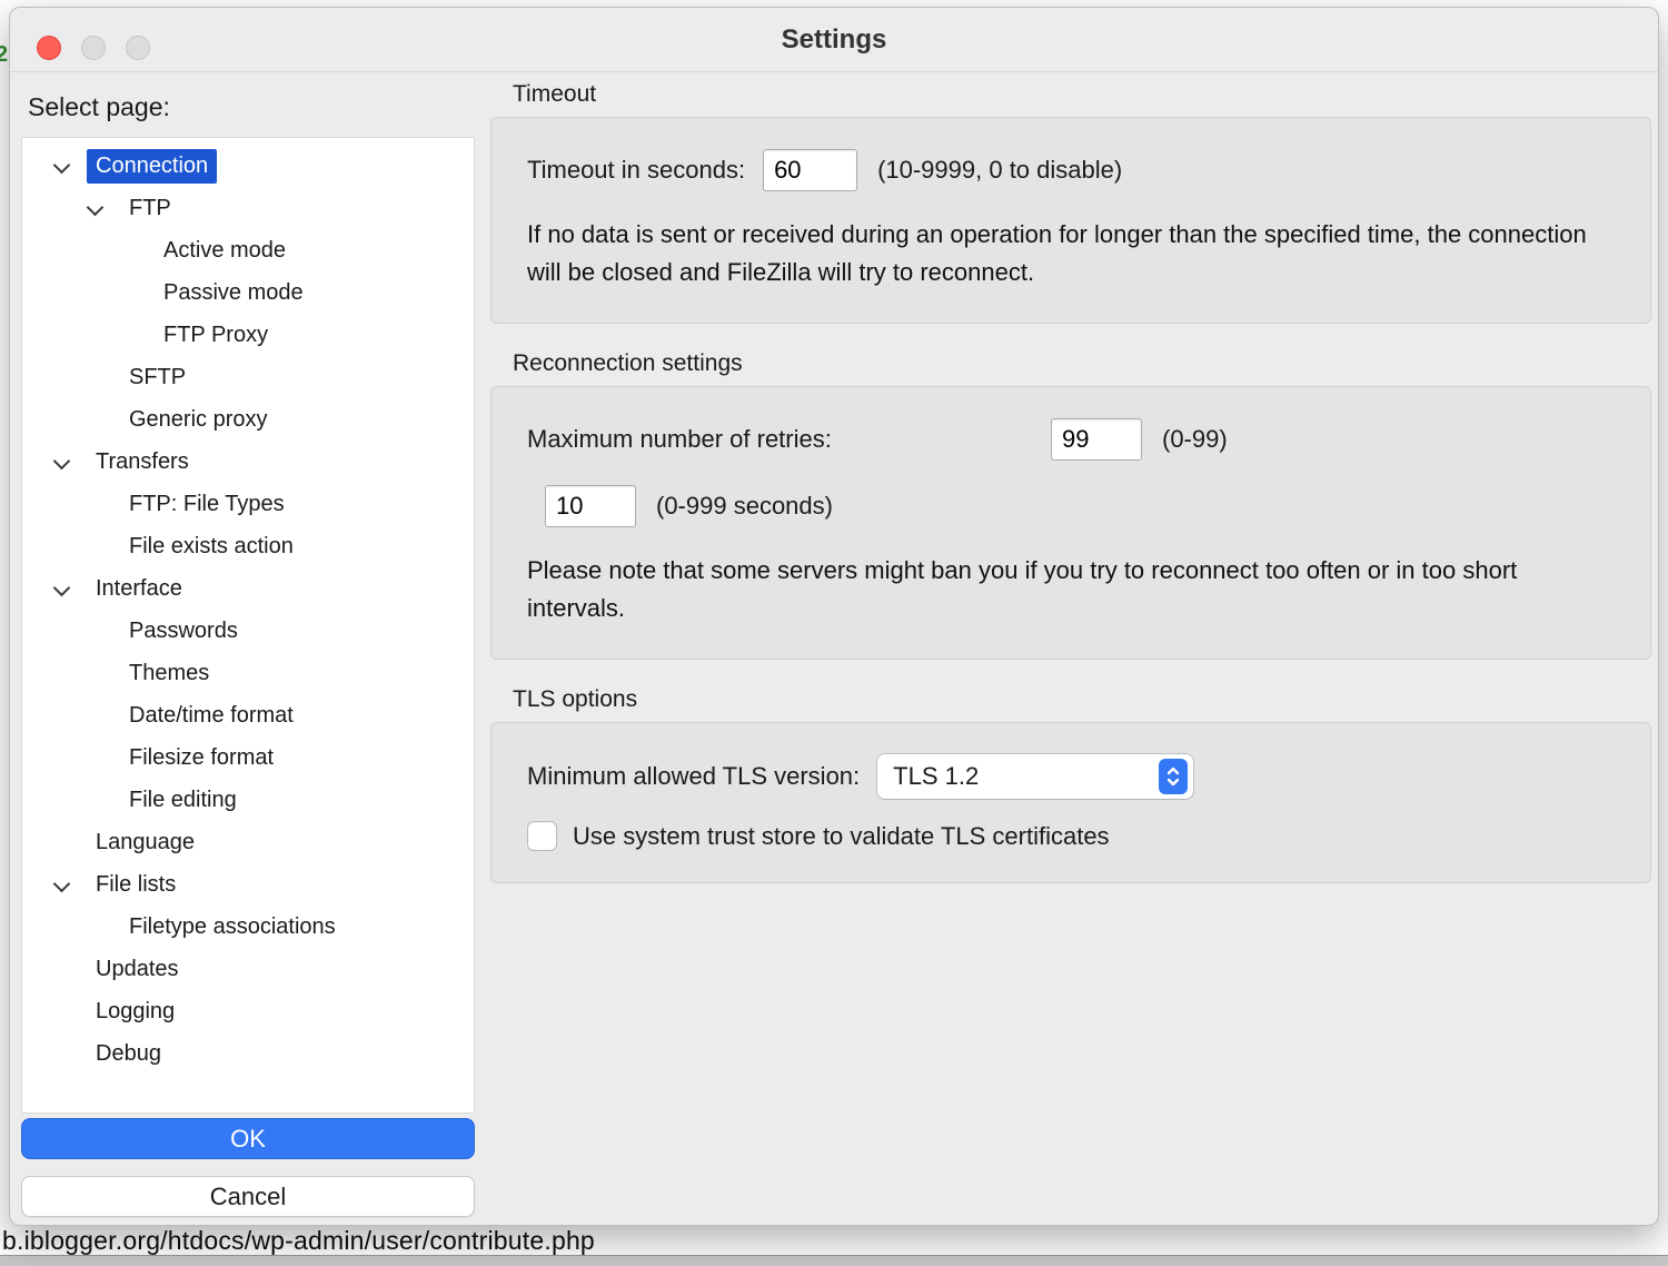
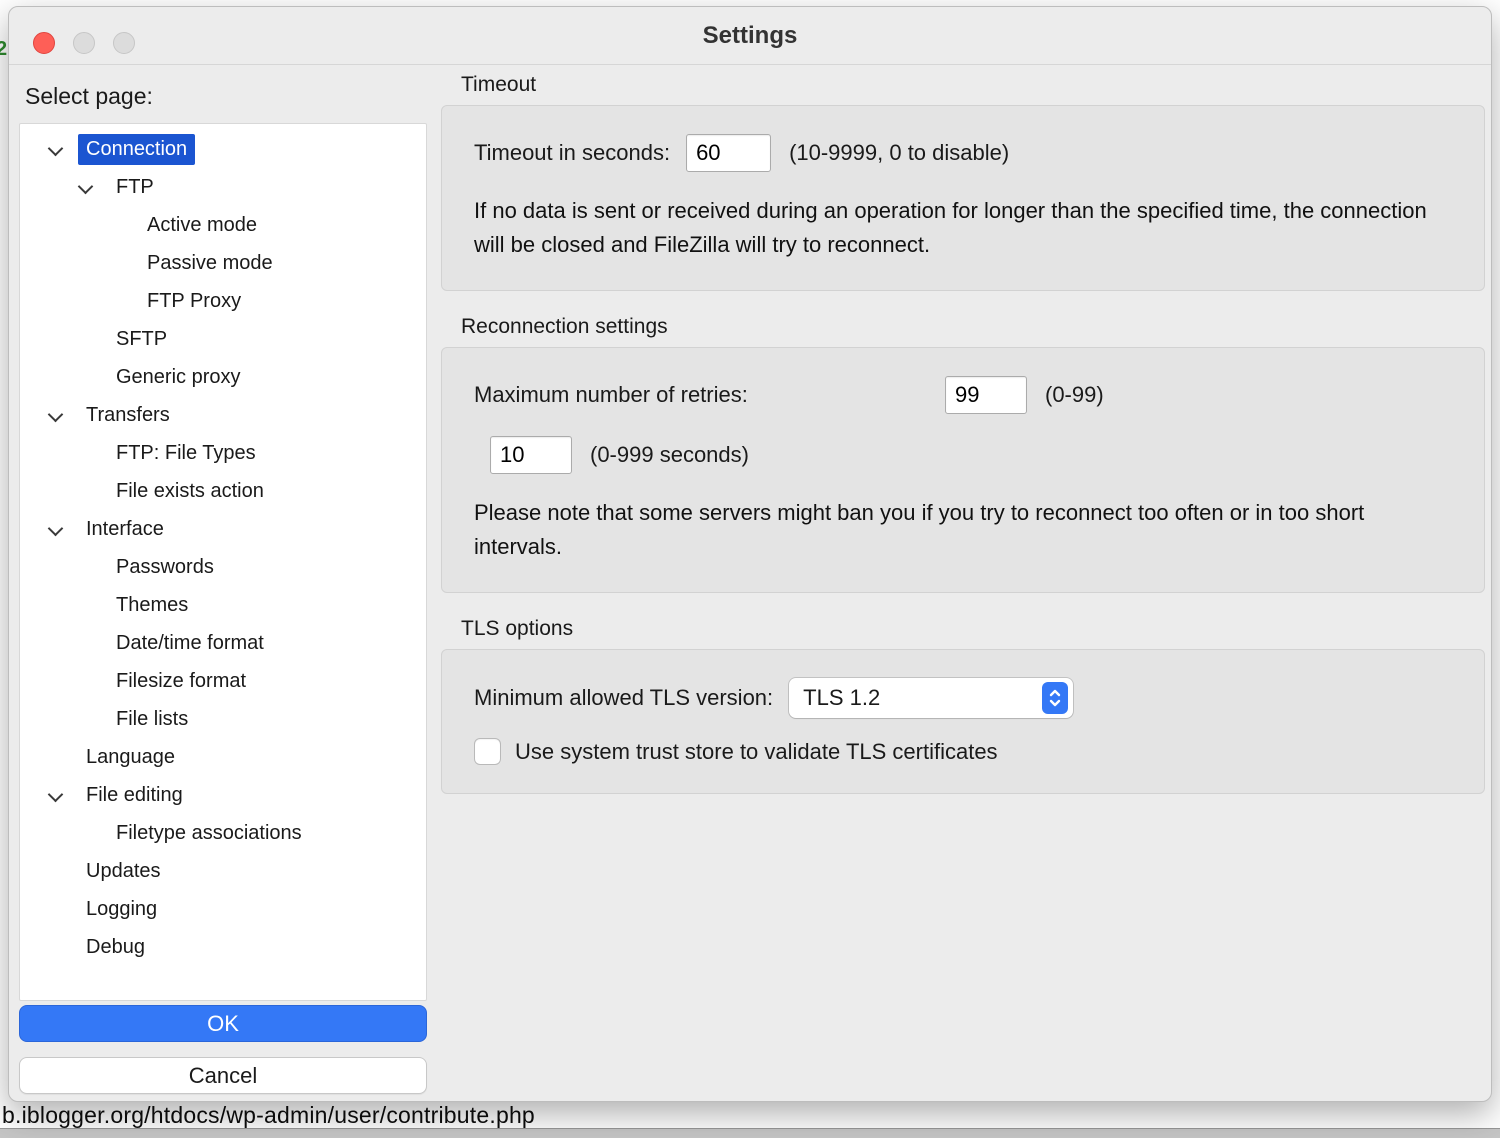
  2
  b.iblogger.org/htdocs/wp-admin/user/contribute.php
  Settings
  Select page:
  Connection
  FTP
  Active mode
  Passive mode
  FTP Proxy
  SFTP
  Generic proxy
  Transfers
  FTP: File Types
  File exists action
  Interface
  Passwords
  Themes
  Date/time format
  Filesize format
- File editing
+ File lists
  Language
- File lists
+ File editing
  Filetype associations
  Updates
  Logging
  Debug
  OK
  Cancel
  Timeout
  Timeout in seconds:
  60
  (10-9999, 0 to disable)
  If no data is sent or received during an operation for longer than the specified time, the connection will be closed and FileZilla will try to reconnect.
  Reconnection settings
  Maximum number of retries:
  99
  (0-99)
  10
  (0-999 seconds)
  Please note that some servers might ban you if you try to reconnect too often or in too short intervals.
  TLS options
  Minimum allowed TLS version:
  TLS 1.2
  Use system trust store to validate TLS certificates
